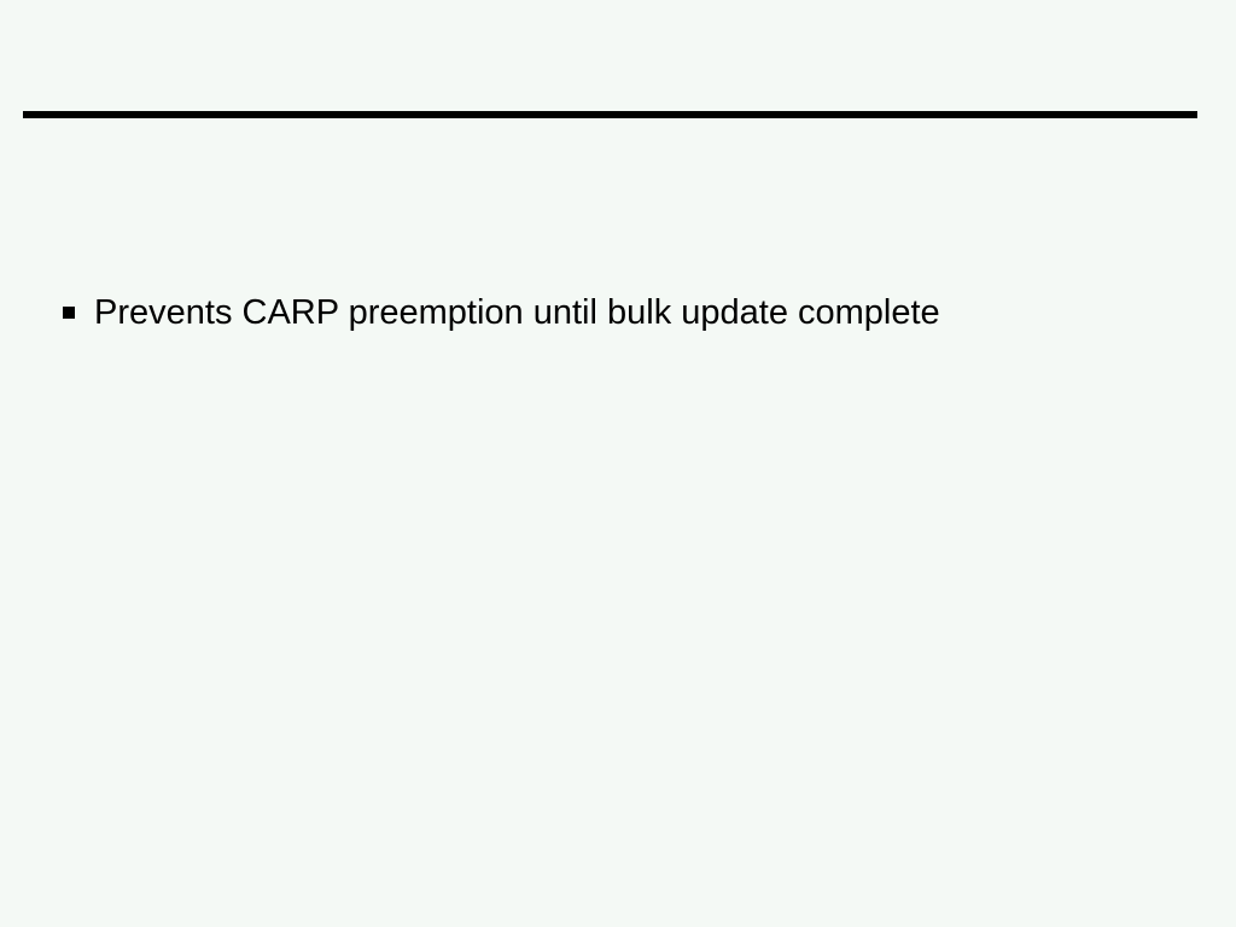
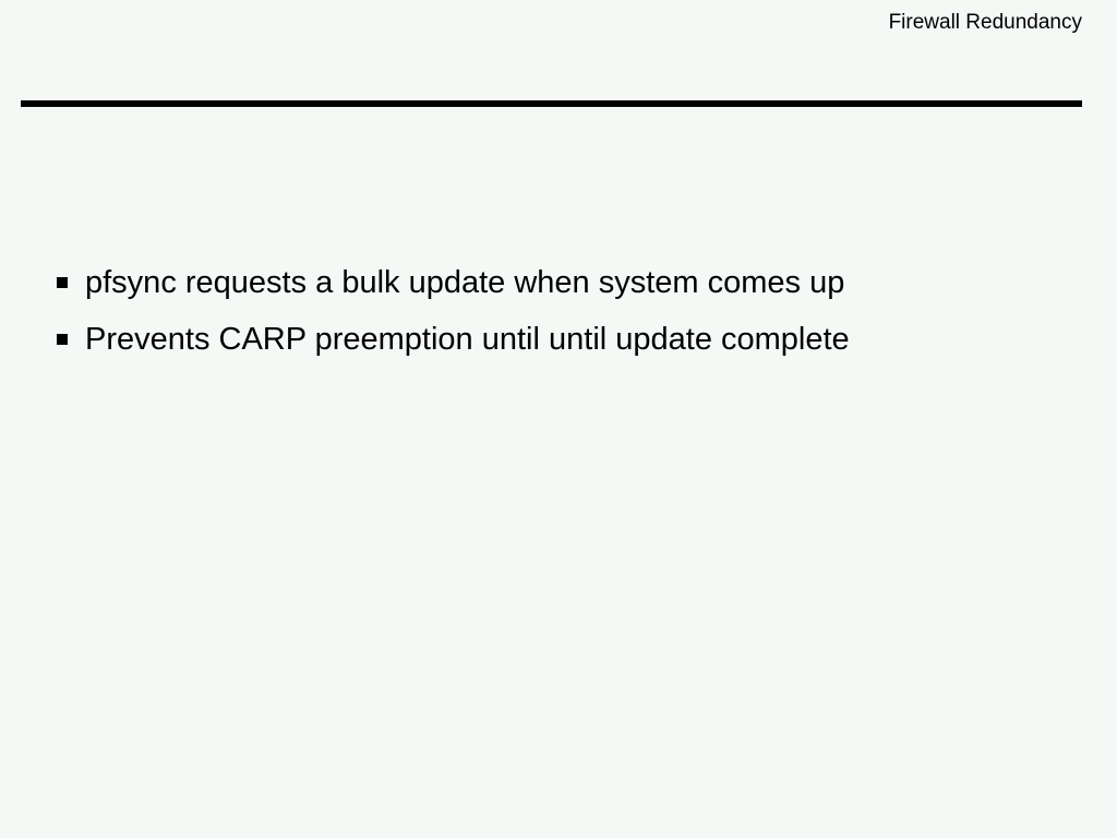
+ Firewall Redundancy
+ pfsync requests a bulk update when system comes up
- Prevents CARP preemption until bulk update complete
+ Prevents CARP preemption until until update complete
